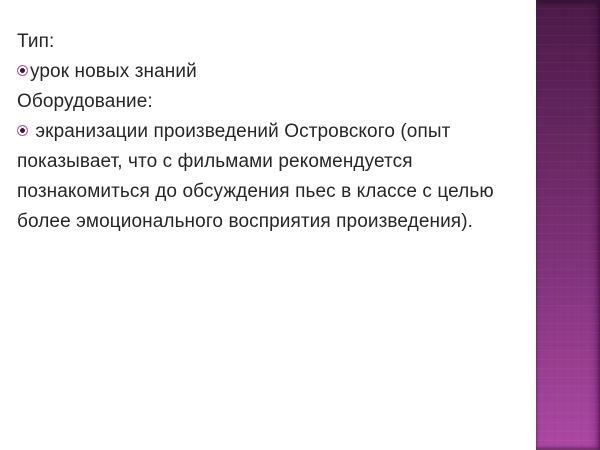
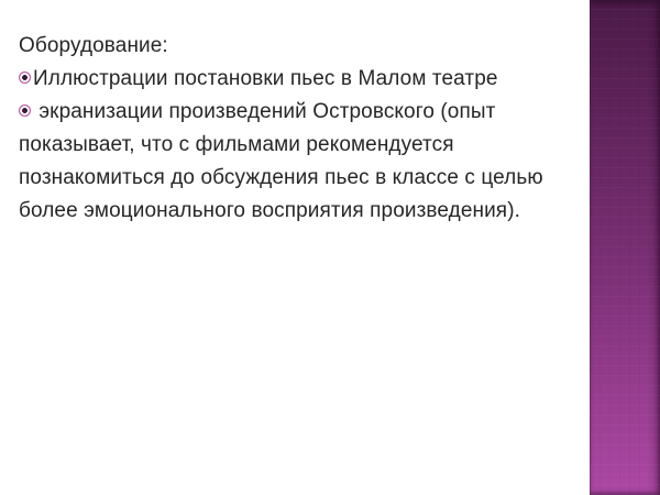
- Тип:
- урок новых знаний
  Оборудование:
+ Иллюстрации постановки пьес в Малом театре
  экранизации произведений Островского (опыт показывает, что с фильмами рекомендуется познакомиться до обсуждения пьес в классе с целью более эмоционального восприятия произведения).
